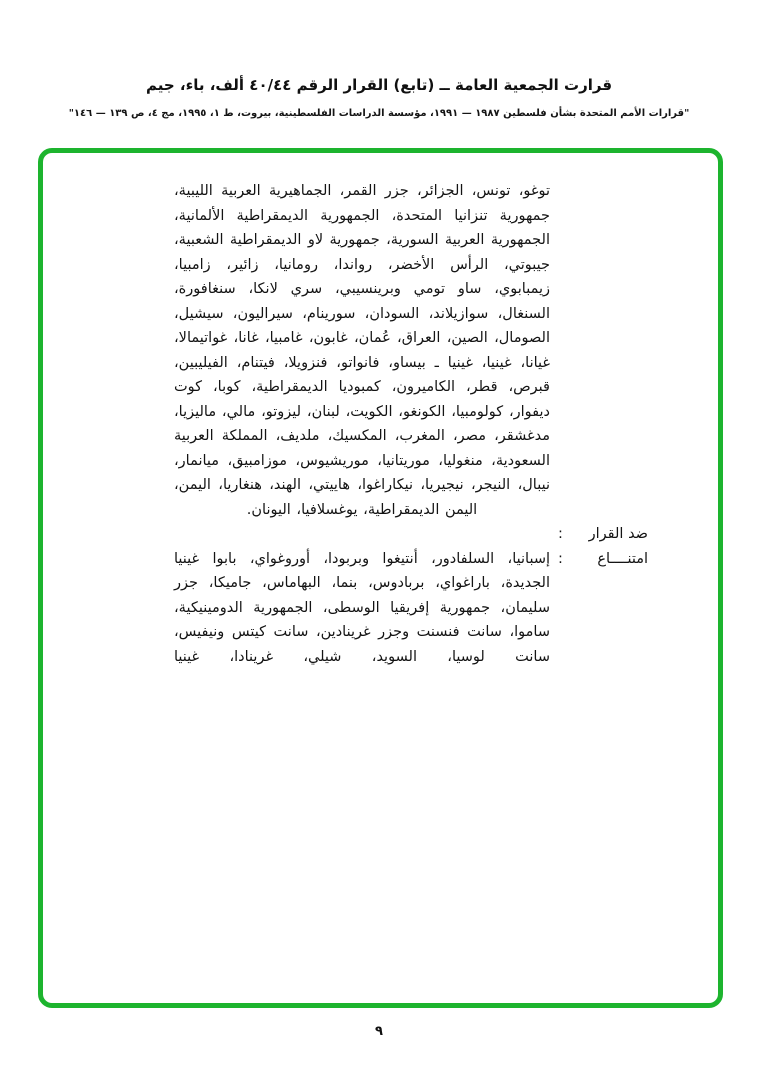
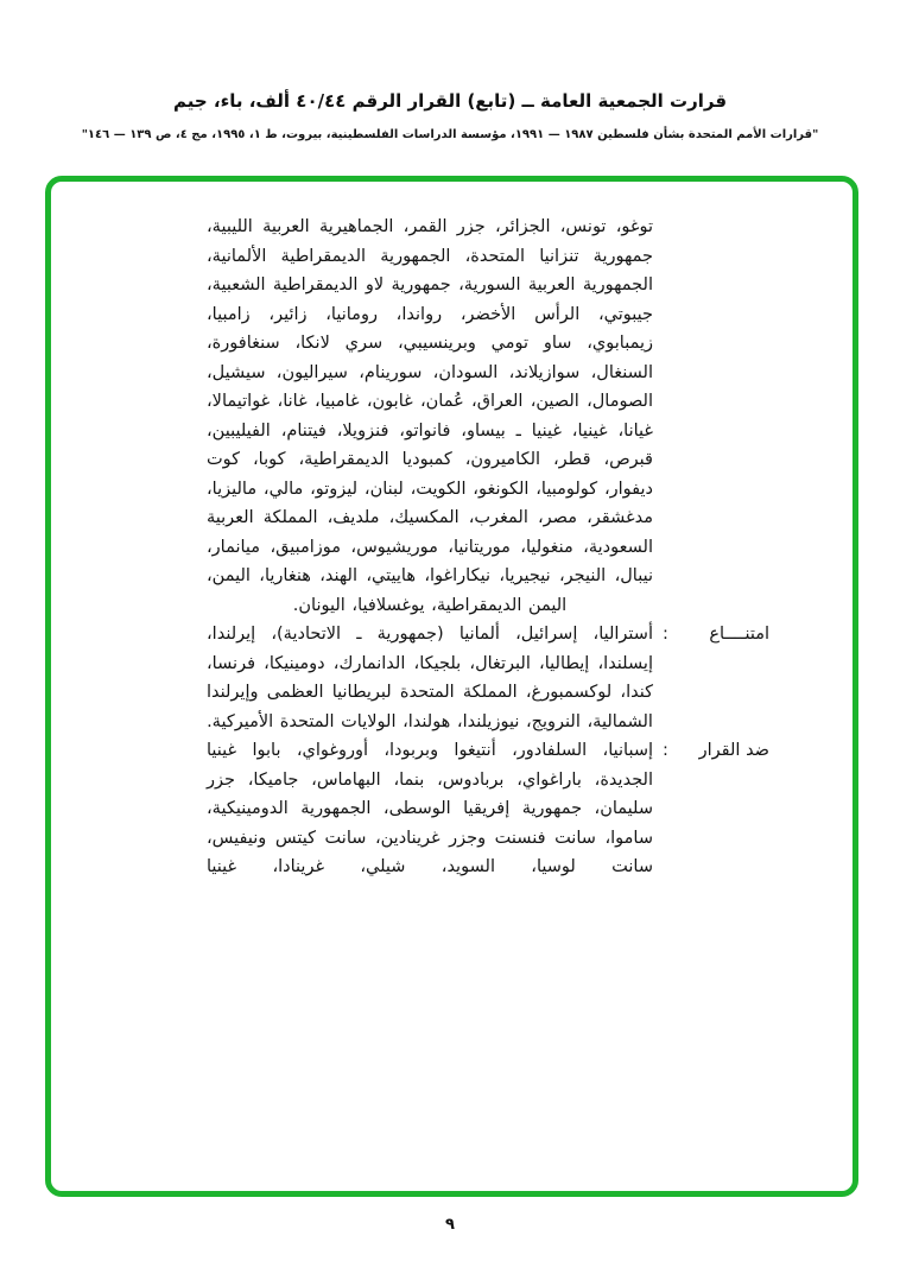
  قرارت الجمعية العامة ــ (تابع) القرار الرقم ٤٠/٤٤ ألف، باء، جيم
  "قرارات الأمم المتحدة بشأن فلسطين ١٩٨٧ — ١٩٩١، مؤسسة الدراسات الفلسطينية، بيروت، ط ١، ١٩٩٥، مج ٤، ص ١٣٩ — ١٤٦"
  توغو، تونس، الجزائر، جزر القمر، الجماهيرية العربية الليبية، جمهورية تنزانيا المتحدة، الجمهورية الديمقراطية الألمانية، الجمهورية العربية السورية، جمهورية لاو الديمقراطية الشعبية، جيبوتي، الرأس الأخضر، رواندا، رومانيا، زائير، زامبيا، زيمبابوي، ساو تومي وبرينسيبي، سري لانكا، سنغافورة، السنغال، سوازيلاند، السودان، سورينام، سيراليون، سيشيل، الصومال، الصين، العراق، عُمان، غابون، غامبيا، غانا، غواتيمالا، غيانا، غينيا، غينيا ـ بيساو، فانواتو، فنزويلا، فيتنام، الفيليبين، قبرص، قطر، الكاميرون، كمبوديا الديمقراطية، كوبا، كوت ديفوار، كولومبيا، الكونغو، الكويت، لبنان، ليزوتو، مالي، ماليزيا، مدغشقر، مصر، المغرب، المكسيك، ملديف، المملكة العربية السعودية، منغوليا، موريتانيا، موريشيوس، موزامبيق، ميانمار، نيبال، النيجر، نيجيريا، نيكاراغوا، هاييتي، الهند، هنغاريا، اليمن، اليمن الديمقراطية، يوغسلافيا، اليونان.
- ضد القرار
+ امتنــــاع
  :
+ أستراليا، إسرائيل، ألمانيا (جمهورية ـ الاتحادية)، إيرلندا، إيسلندا، إيطاليا، البرتغال، بلجيكا، الدانمارك، دومينيكا، فرنسا، كندا، لوكسمبورغ، المملكة المتحدة لبريطانيا العظمى وإيرلندا الشمالية، النرويج، نيوزيلندا، هولندا، الولايات المتحدة الأميركية.
- امتنــــاع
+ ضد القرار
  :
  إسبانيا، السلفادور، أنتيغوا وبربودا، أوروغواي، بابوا غينيا الجديدة، باراغواي، بربادوس، بنما، البهاماس، جاميكا، جزر سليمان، جمهورية إفريقيا الوسطى، الجمهورية الدومينيكية، ساموا، سانت فنسنت وجزر غرينادين، سانت كيتس ونيفيس، سانت لوسيا، السويد، شيلي، غرينادا، غينيا
  ٩
